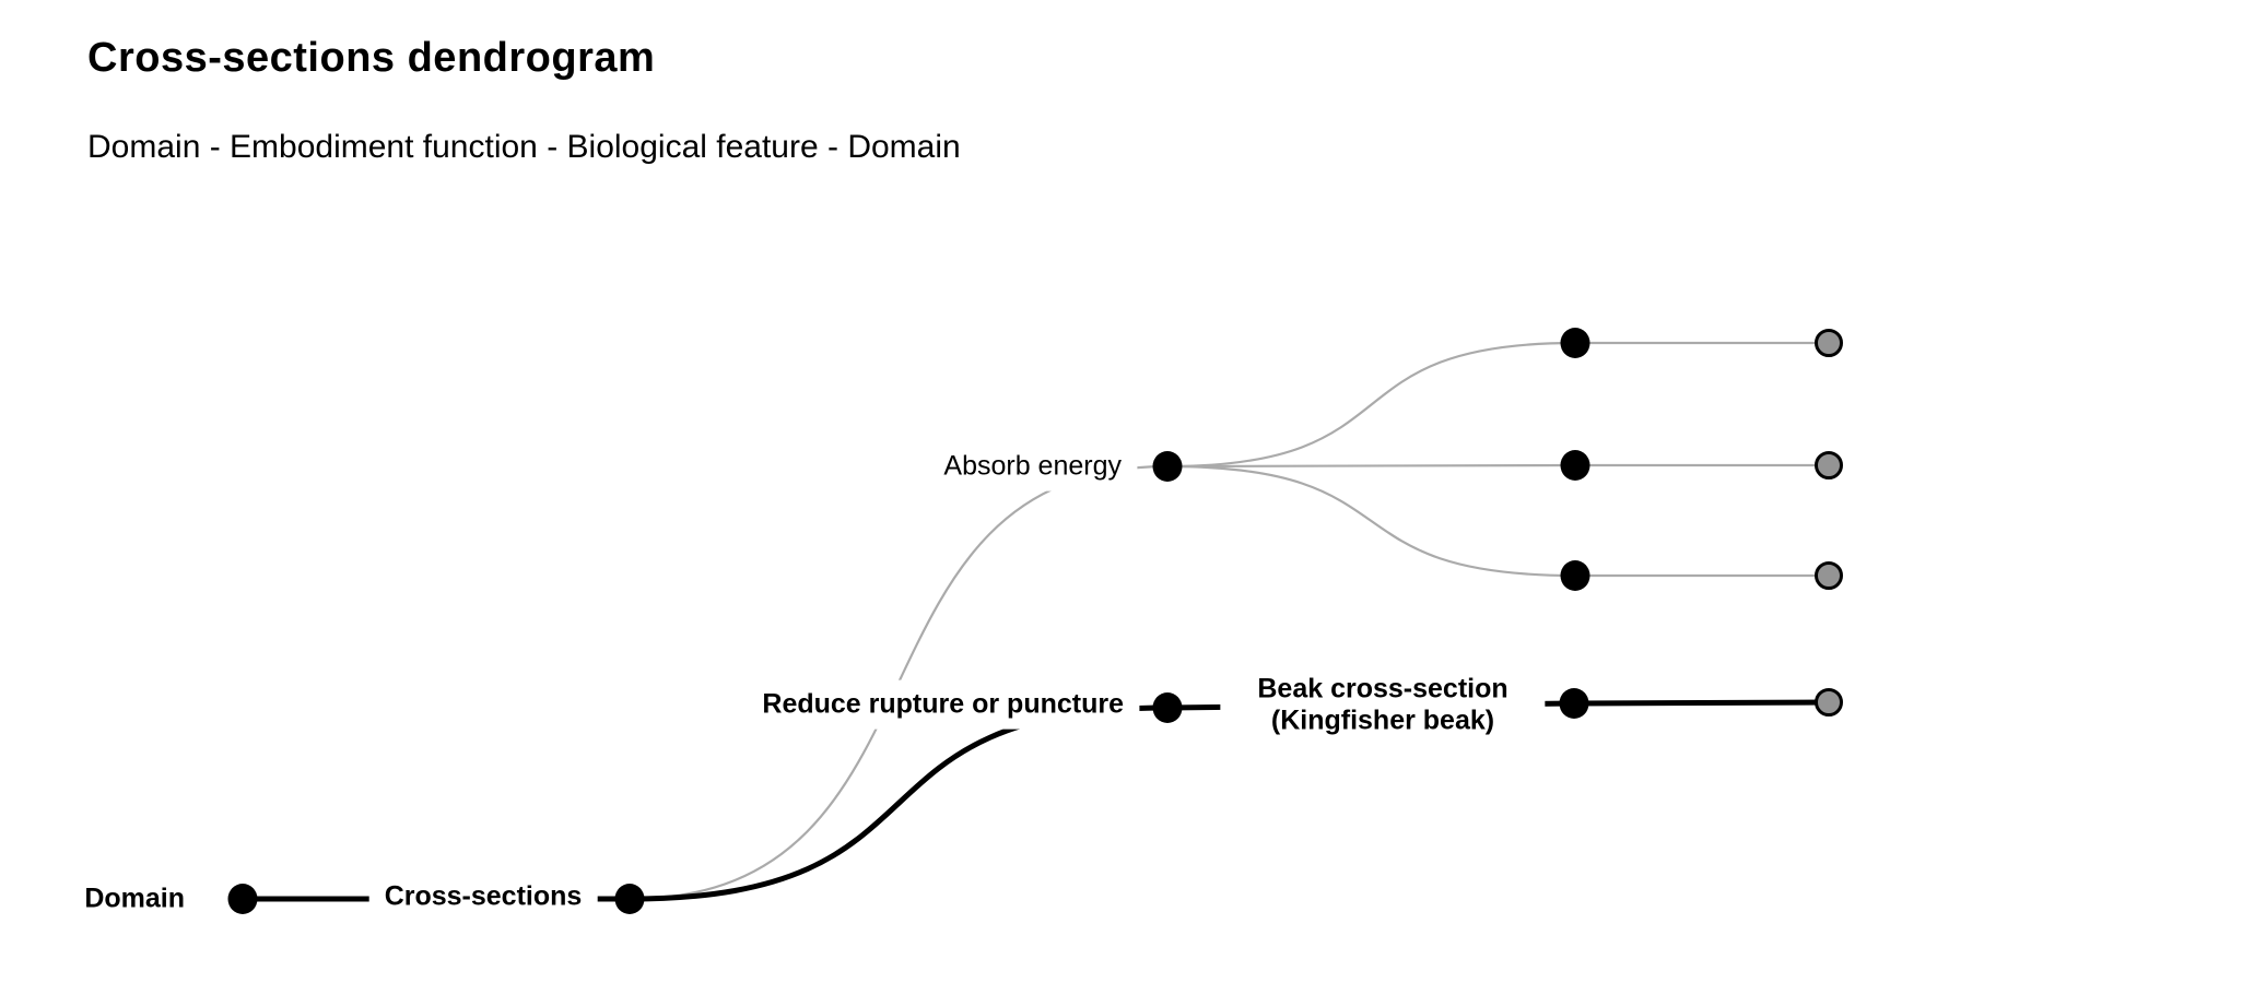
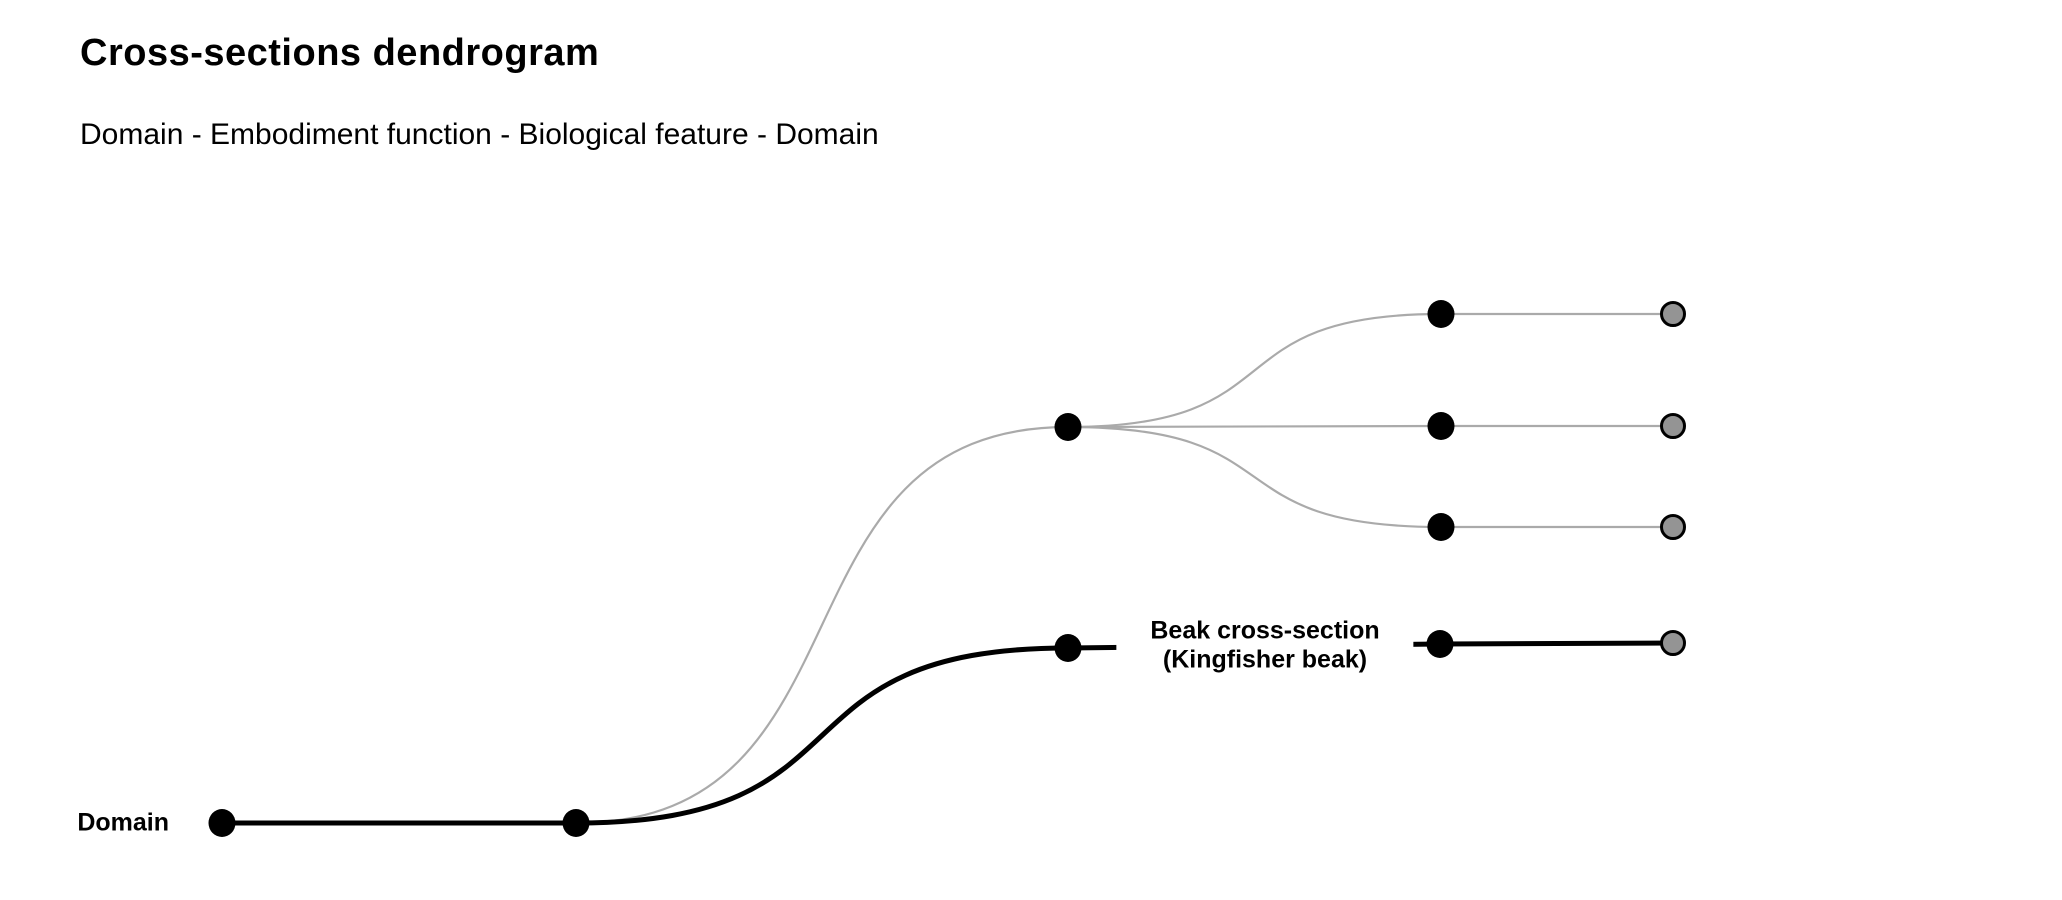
  Cross-sections dendrogram
  Domain - Embodiment function - Biological feature - Domain
  Domain
- Cross-sections
- Absorb energy
- Reduce rupture or puncture
  Beak cross-section
  (Kingfisher beak)
